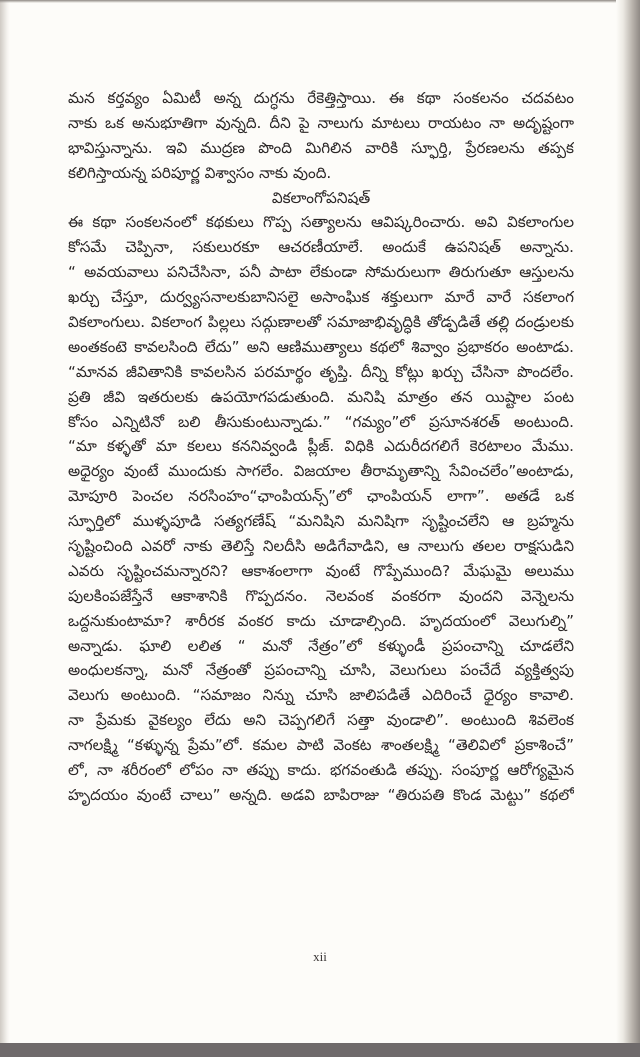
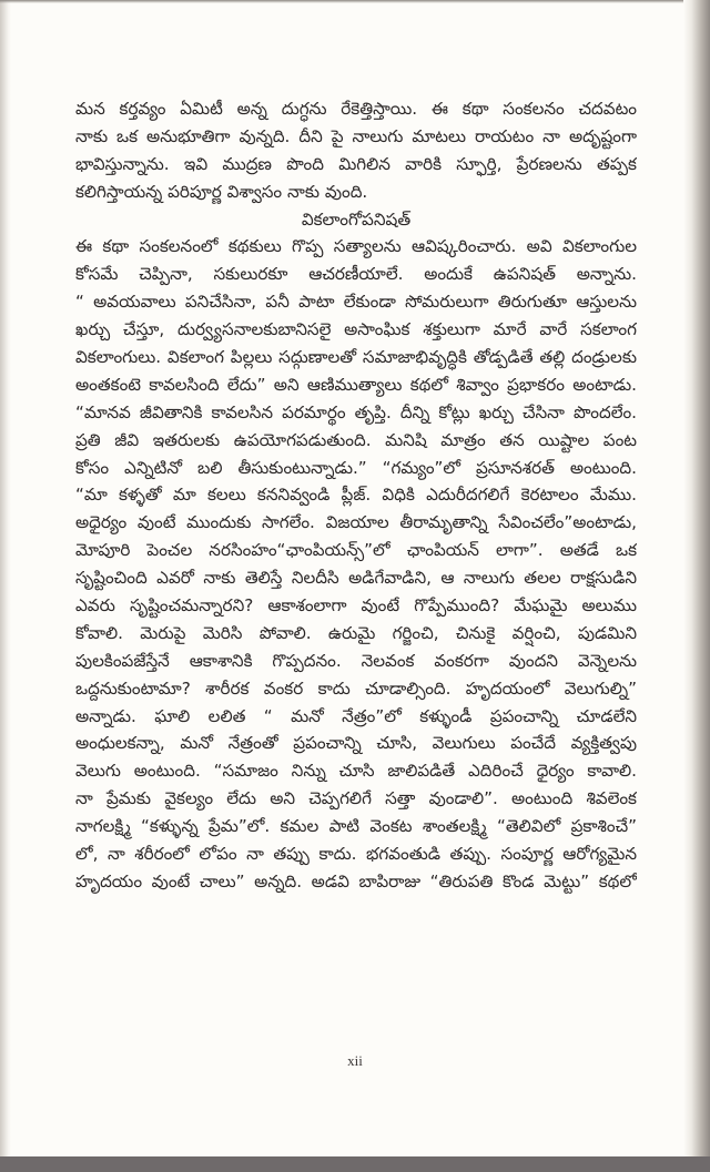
  మన కర్తవ్యం ఏమిటీ అన్న దుగ్ధను రేకెత్తిస్తాయి. ఈ కథా సంకలనం చదవటం
  నాకు ఒక అనుభూతిగా వున్నది. దీని పై నాలుగు మాటలు రాయటం నా అదృష్టంగా
  భావిస్తున్నాను. ఇవి ముద్రణ పొంది మిగిలిన వారికి స్ఫూర్తి, ప్రేరణలను తప్పక
  కలిగిస్తాయన్న పరిపూర్ణ విశ్వాసం నాకు వుంది.
  వికలాంగోపనిషత్
  ఈ కథా సంకలనంలో కథకులు గొప్ప సత్యాలను ఆవిష్కరించారు. అవి వికలాంగుల
  కోసమే చెప్పినా, సకులురకూ ఆచరణీయాలే. అందుకే ఉపనిషత్ అన్నాను.
  “ అవయవాలు పనిచేసినా, పనీ పాటా లేకుండా సోమరులుగా తిరుగుతూ ఆస్తులను
  ఖర్చు చేస్తూ, దుర్వ్యసనాలకుబానిసలై అసాంఘిక శక్తులుగా మారే వారే సకలాంగ
  వికలాంగులు. వికలాంగ పిల్లలు సద్గుణాలతో సమాజాభివృద్ధికి తోడ్పడితే తల్లి దండ్రులకు
  అంతకంటె కావలసింది లేదు” అని ఆణిముత్యాలు కథలో శివ్వాం ప్రభాకరం అంటాడు.
  “మానవ జీవితానికి కావలసిన పరమార్థం తృప్తి. దీన్ని కోట్లు ఖర్చు చేసినా పొందలేం.
  ప్రతి జీవి ఇతరులకు ఉపయోగపడుతుంది. మనిషి మాత్రం తన యిష్టాల పంట
  కోసం ఎన్నిటినో బలి తీసుకుంటున్నాడు.” “గమ్యం”లో ప్రసూనశరత్ అంటుంది.
  “మా కళ్ళతో మా కలలు కననివ్వండి ప్లీజ్. విధికి ఎదురీదగలిగే కెరటాలం మేము.
  అధైర్యం వుంటే ముందుకు సాగలేం. విజయాల తీరామృతాన్ని సేవించలేం”అంటాడు,
  మోపూరి పెంచల నరసింహం“ఛాంపియన్స్”లో ఛాంపియన్ లాగా”. అతడే ఒక
- స్ఫూర్తిలో ముళ్ళపూడి సత్యగణేష్ “మనిషిని మనిషిగా సృష్టించలేని ఆ బ్రహ్మను
  సృష్టించింది ఎవరో నాకు తెలిస్తే నిలదీసి అడిగేవాడిని, ఆ నాలుగు తలల రాక్షసుడిని
  ఎవరు సృష్టించమన్నారని? ఆకాశంలాగా వుంటే గొప్పేముంది? మేఘమై అలుము
+ కోవాలి. మెరుపై మెరిసి పోవాలి. ఉరుమై గర్జించి, చినుకై వర్షించి, పుడమిని
  పులకింపజేస్తేనే ఆకాశానికి గొప్పదనం. నెలవంక వంకరగా వుందని వెన్నెలను
  ఒద్దనుకుంటామా? శారీరక వంకర కాదు చూడాల్సింది. హృదయంలో వెలుగుల్ని”
  అన్నాడు. ఘాలి లలిత “ మనో నేత్రం”లో కళ్ళుండీ ప్రపంచాన్ని చూడలేని
  అంధులకన్నా, మనో నేత్రంతో ప్రపంచాన్ని చూసి, వెలుగులు పంచేదే వ్యక్తిత్వపు
  వెలుగు అంటుంది. “సమాజం నిన్ను చూసి జాలిపడితే ఎదిరించే ధైర్యం కావాలి.
  నా ప్రేమకు వైకల్యం లేదు అని చెప్పగలిగే సత్తా వుండాలి”. అంటుంది శివలెంక
  నాగలక్ష్మి “కళ్ళున్న ప్రేమ”లో. కమల పాటి వెంకట శాంతలక్ష్మి “తెలివిలో ప్రకాశించే”
  లో, నా శరీరంలో లోపం నా తప్పు కాదు. భగవంతుడి తప్పు. సంపూర్ణ ఆరోగ్యమైన
  హృదయం వుంటే చాలు” అన్నది. అడవి బాపిరాజు “తిరుపతి కొండ మెట్టు” కథలో
  xii
